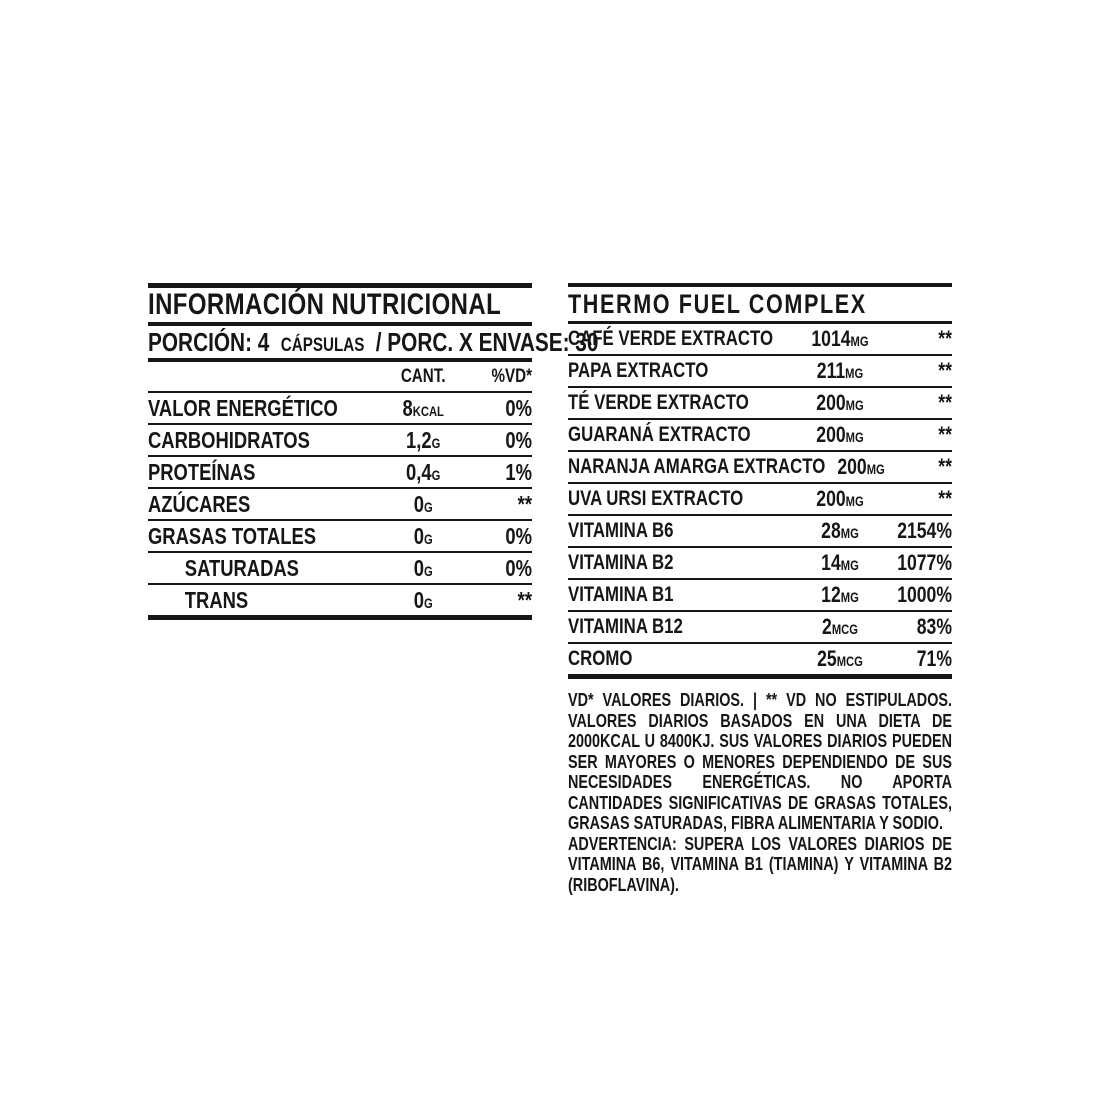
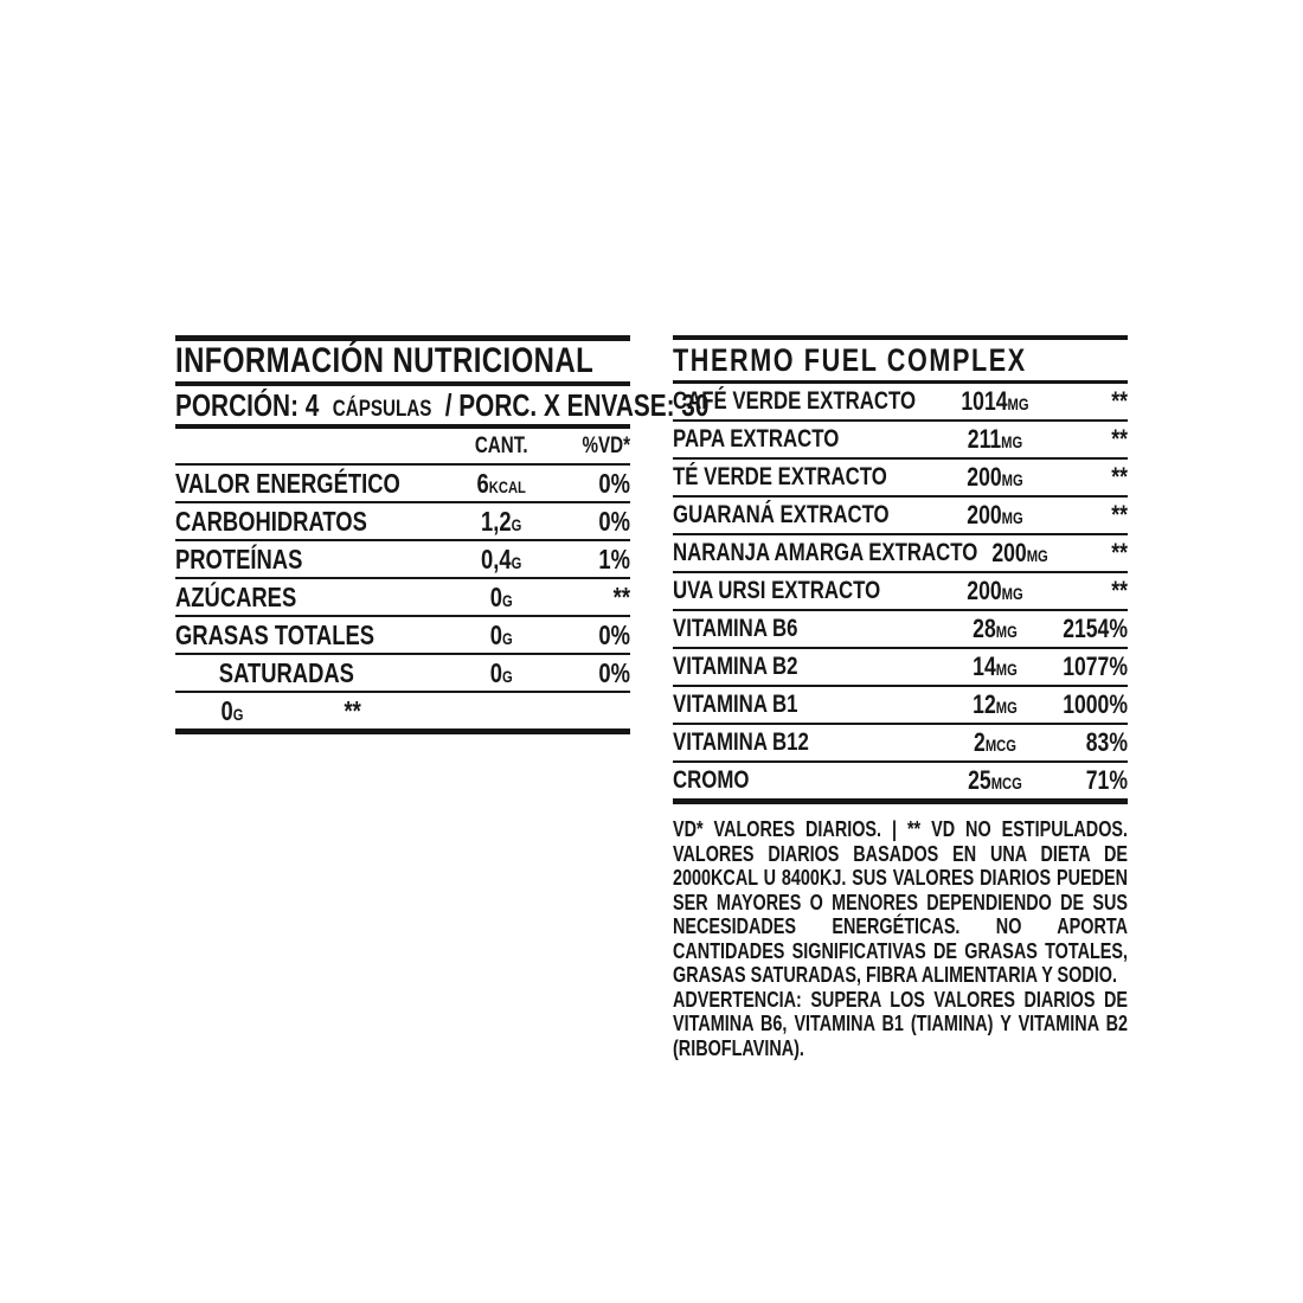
  INFORMACIÓN NUTRICIONAL
  PORCIÓN: 4 CÁPSULAS / PORC. X ENVASE: 30
  CANT.
  %VD*
  VALOR ENERGÉTICO
- 8KCAL
+ 6KCAL
  0%
  CARBOHIDRATOS
  1,2G
  0%
  PROTEÍNAS
  0,4G
  1%
  AZÚCARES
  0G
  **
  GRASAS TOTALES
  0G
  0%
  SATURADAS
  0G
  0%
- TRANS
  0G
  **
  THERMO FUEL COMPLEX
  CAFÉ VERDE EXTRACTO
  1014MG
  **
  PAPA EXTRACTO
  211MG
  **
  TÉ VERDE EXTRACTO
  200MG
  **
  GUARANÁ EXTRACTO
  200MG
  **
  NARANJA AMARGA EXTRACTO
  200MG
  **
  UVA URSI EXTRACTO
  200MG
  **
  VITAMINA B6
  28MG
  2154%
  VITAMINA B2
  14MG
  1077%
  VITAMINA B1
  12MG
  1000%
  VITAMINA B12
  2MCG
  83%
  CROMO
  25MCG
  71%
  VD* VALORES DIARIOS. | ** VD NO ESTIPULADOS. VALORES DIARIOS BASADOS EN UNA DIETA DE 2000KCAL U 8400KJ. SUS VALORES DIARIOS PUEDEN SER MAYORES O MENORES DEPENDIENDO DE SUS NECESIDADES ENERGÉTICAS. NO APORTA CANTIDADES SIGNIFICATIVAS DE GRASAS TOTALES, GRASAS SATURADAS, FIBRA ALIMENTARIA Y SODIO.
  ADVERTENCIA: SUPERA LOS VALORES DIARIOS DE VITAMINA B6, VITAMINA B1 (TIAMINA) Y VITAMINA B2 (RIBOFLAVINA).
